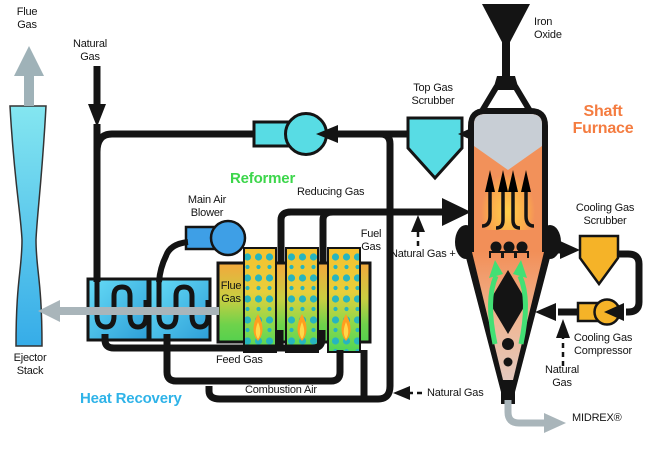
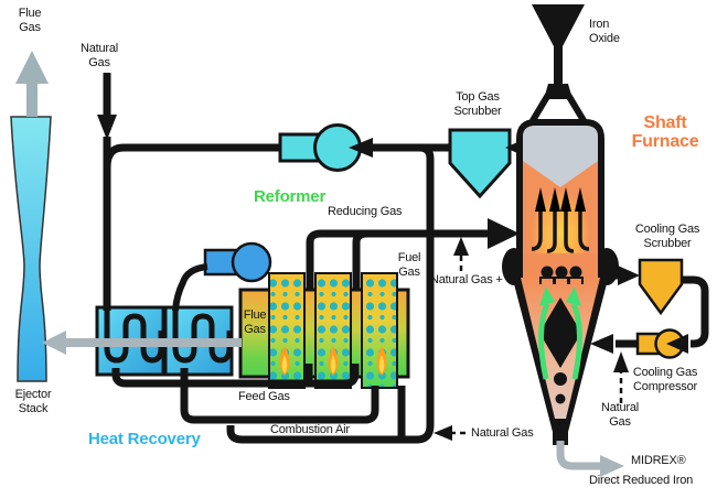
  Flue Gas
  Natural Gas
  Top Gas Scrubber
  Iron Oxide
  Shaft Furnace
  Reformer
  Reducing Gas
- Main Air Blower
  Fuel Gas
  Natural Gas + O₂
  Flue Gas
  Feed Gas
  Combustion Air
  Natural Gas
  Heat Recovery
  Ejector Stack
  Cooling Gas Scrubber
  Cooling Gas Compressor
  Natural Gas
  MIDREX®
+ Direct Reduced Iron
